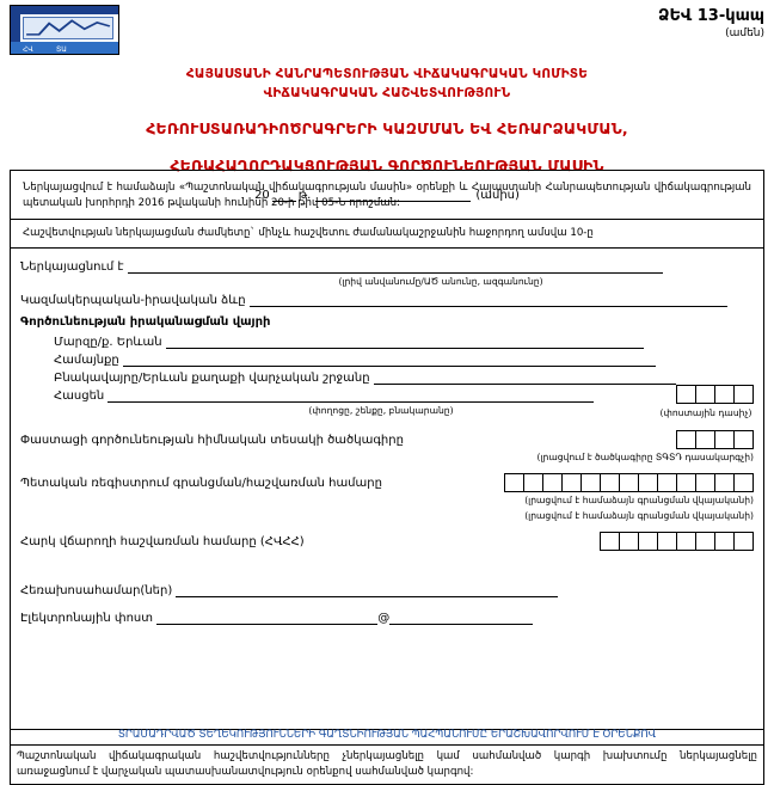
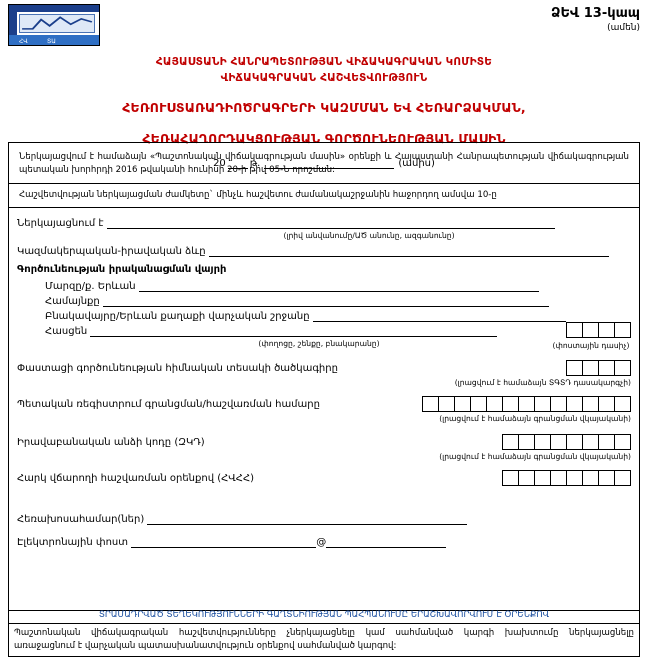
  ՁԵՎ 13-կապ
  (ամեն)
  ՀԱՅԱՍՏԱՆԻ ՀԱՆՐԱՊԵՏՈՒԹՅԱՆ ՎԻՃԱԿԱԳՐԱԿԱՆ ԿՈՄԻՏԵ
  ՎԻՃԱԿԱԳՐԱԿԱՆ ՀԱՇՎԵՏՎՈՒԹՅՈՒՆ
  ՀԵՌՈՒՍՏԱՌԱԴԻՈԾՐԱԳՐԵՐԻ ԿԱԶՄՄԱՆ ԵՎ ՀԵՌԱՐՁԱԿՄԱՆ,
  ՀԵՌԱՀԱՂՈՐԴԱԿՑՈՒԹՅԱՆ ԳՈՐԾՈՒՆԵՈՒԹՅԱՆ ՄԱՍԻՆ
  20 թ. (ամիս)
  Ներկայացվում է համաձայն «Պաշտոնական վիճակագրության մասին» օրենքի և Հայաստանի Հանրապետության վիճակագրության պետական խորհրդի 2016 թվականի հունիսի 20-ի թիվ 05-Ն որոշման:
  Հաշվետվության ներկայացման ժամկետը` մինչև հաշվետու ժամանակաշրջանին հաջորդող ամսվա 10-ը
  Ներկայացնում է
  (լրիվ անվանումը/ԱԾ անունը, ազգանունը)
  Կազմակերպական-իրավական ձևը
  Գործունեության իրականացման վայրի
  Մարզը/ք. Երևան
  Համայնքը
  Բնակավայրը/Երևան քաղաքի վարչական շրջանը
  Հասցեն
  (փողոցը, շենքը, բնակարանը)
  (փոստային դասիչ)
  Փաստացի գործունեության հիմնական տեսակի ծածկագիրը
- (լրացվում է ծածկագիրը ՏԳՏԴ դասակարգչի)
+ (լրացվում է համաձայն ՏԳՏԴ դասակարգչի)
  Պետական ռեգիստրում գրանցման/հաշվառման համարը
  (լրացվում է համաձայն գրանցման վկայականի)
+ Իրավաբանական անձի կոդը (ԶԿԴ)
  (լրացվում է համաձայն գրանցման վկայականի)
- Հարկ վճարողի հաշվառման համարը (ՀՎՀՀ)
+ Հարկ վճարողի հաշվառման օրենքով (ՀՎՀՀ)
  Հեռախոսահամար(ներ)
  Էլեկտրոնային փոստ @
  ՏՐԱՄԱԴՐՎԱԾ ՏԵՂԵԿՈՒԹՅՈՒՆՆԵՐԻ ԳԱՂՏՆԻՈՒԹՅԱՆ ՊԱՀՊԱՆՈՒՄԸ ԵՐԱՇԽԱՎՈՐՎՈՒՄ Է ՕՐԵՆՔՈՎ
  Պաշտոնական վիճակագրական հաշվետվությունները չներկայացնելը կամ սահմանված կարգի խախտումը ներկայացնելը առաջացնում է վարչական պատասխանատվություն օրենքով սահմանված կարգով:
